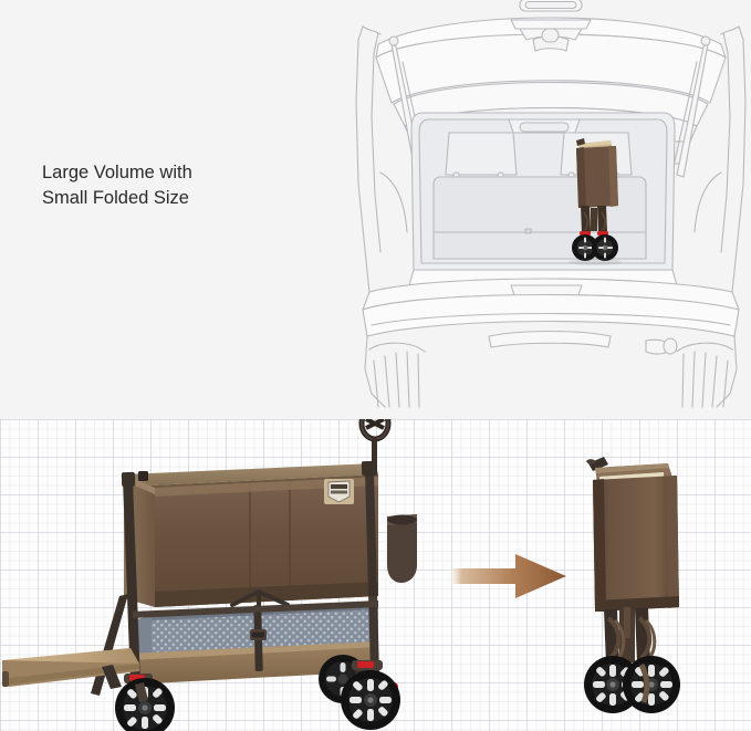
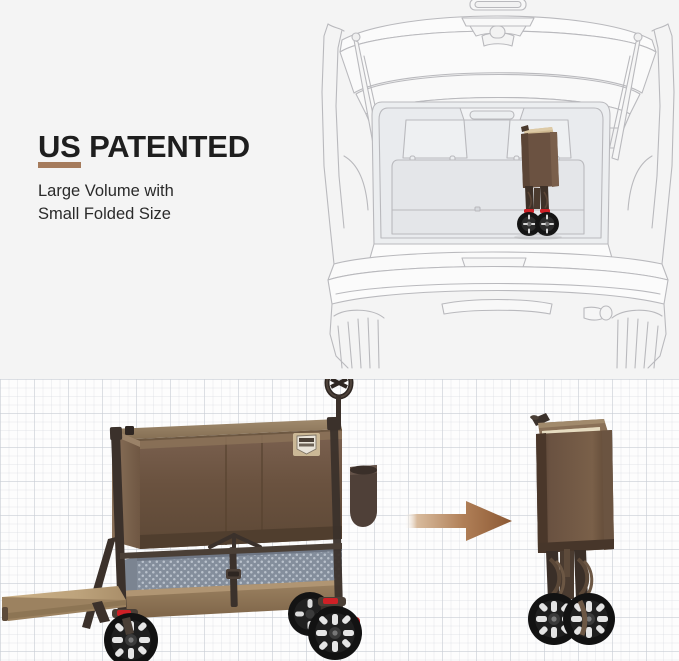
+ US PATENTED
  Large Volume with
  Small Folded Size
